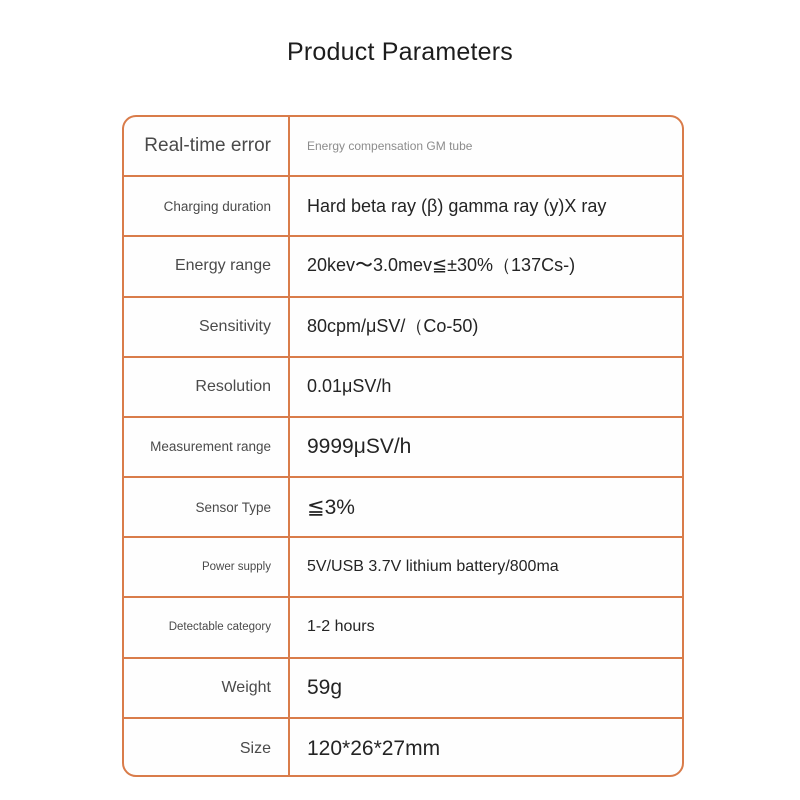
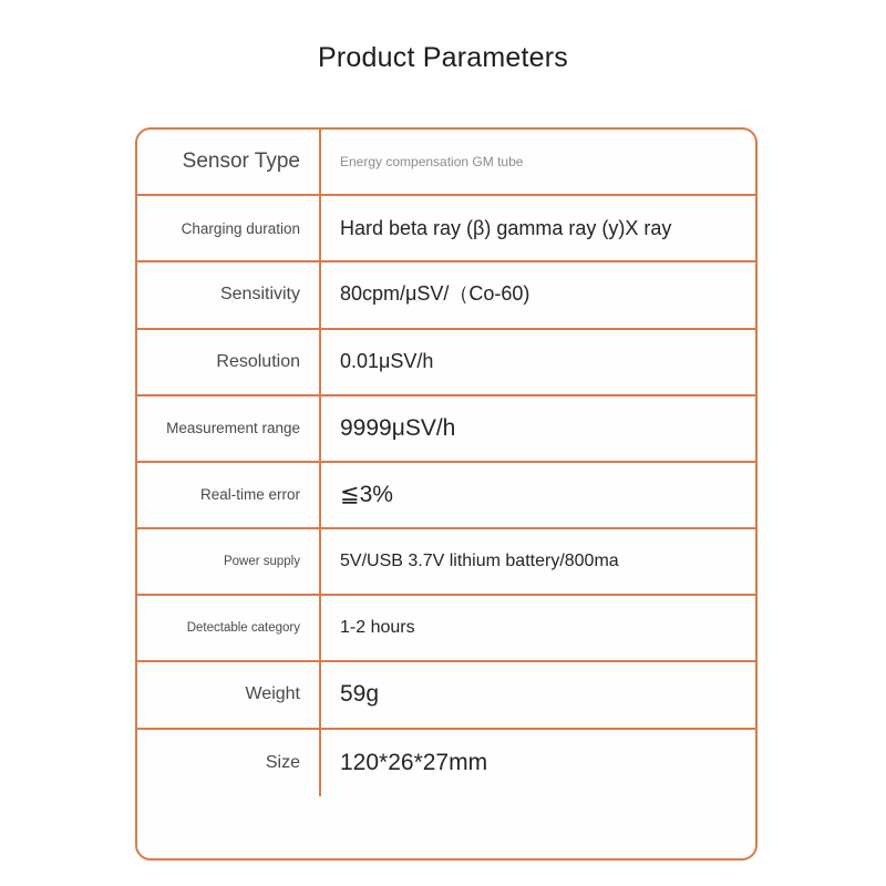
  Product Parameters
- Real-time error
+ Sensor Type
  Energy compensation GM tube
  Charging duration
  Hard beta ray (β) gamma ray (y)X ray
- Energy range
- 20kev〜3.0mev≦±30%（137Cs-)
  Sensitivity
- 80cpm/μSV/（Co-50)
+ 80cpm/μSV/（Co-60)
  Resolution
  0.01μSV/h
  Measurement range
  9999μSV/h
- Sensor Type
+ Real-time error
  ≦3%
  Power supply
  5V/USB 3.7V lithium battery/800ma
  Detectable category
  1-2 hours
  Weight
  59g
  Size
  120*26*27mm
